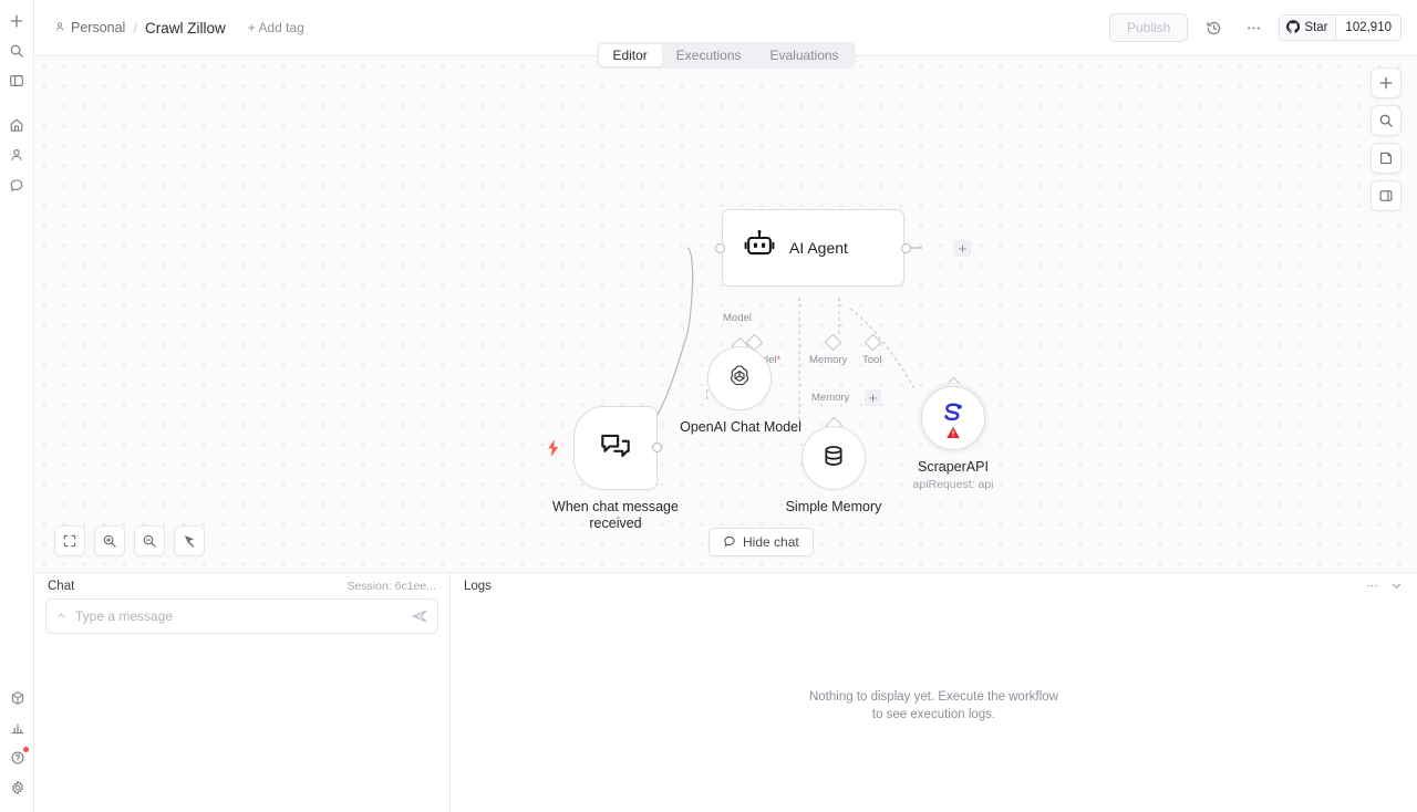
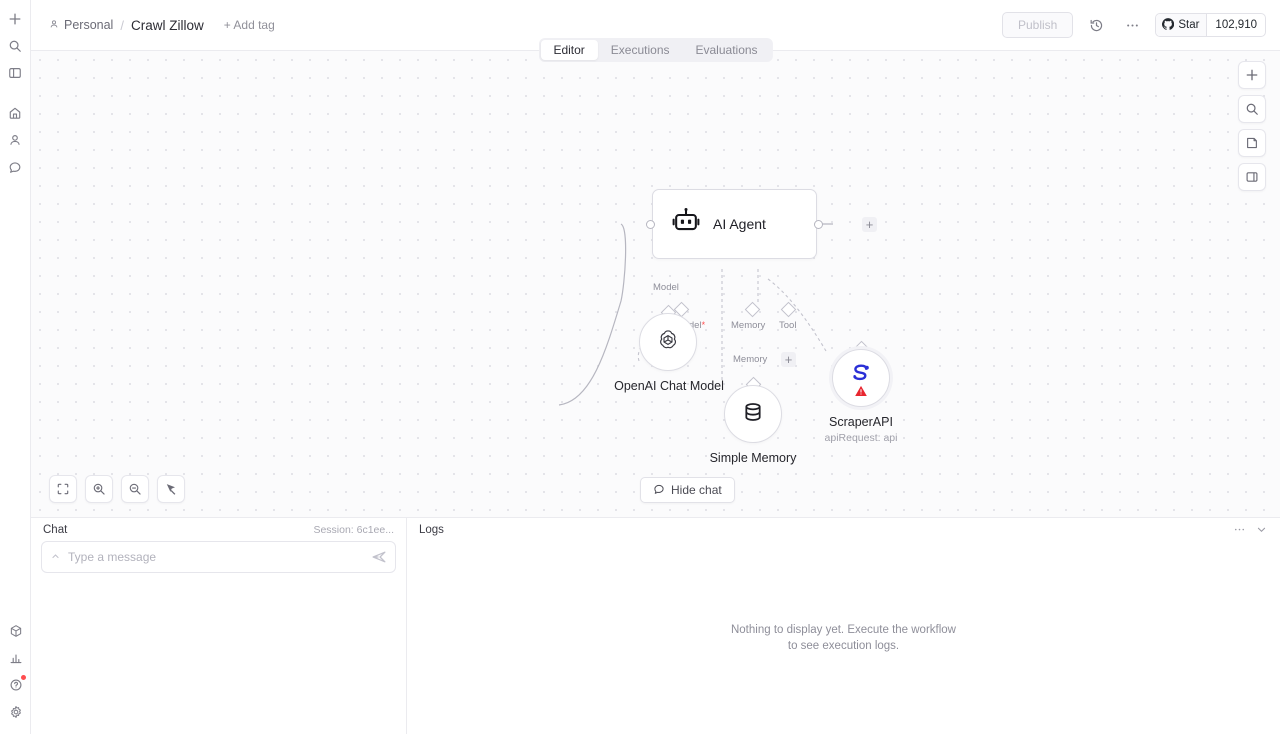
  Personal
  /
  Crawl Zillow
  + Add tag
  Publish
  Star
  102,910
  Editor
  Executions
  Evaluations
- When chat message received
  AI Agent
  +
  Memory
  Tool
  +
  Model
  OpenAI Chat Model
  Memory
  Simple Memory
  ScraperAPI
  apiRequest: api
  Hide chat
  Chat
  Session: 6c1ee...
  Type a message
  Logs
  Nothing to display yet. Execute the workflow to see execution logs.
